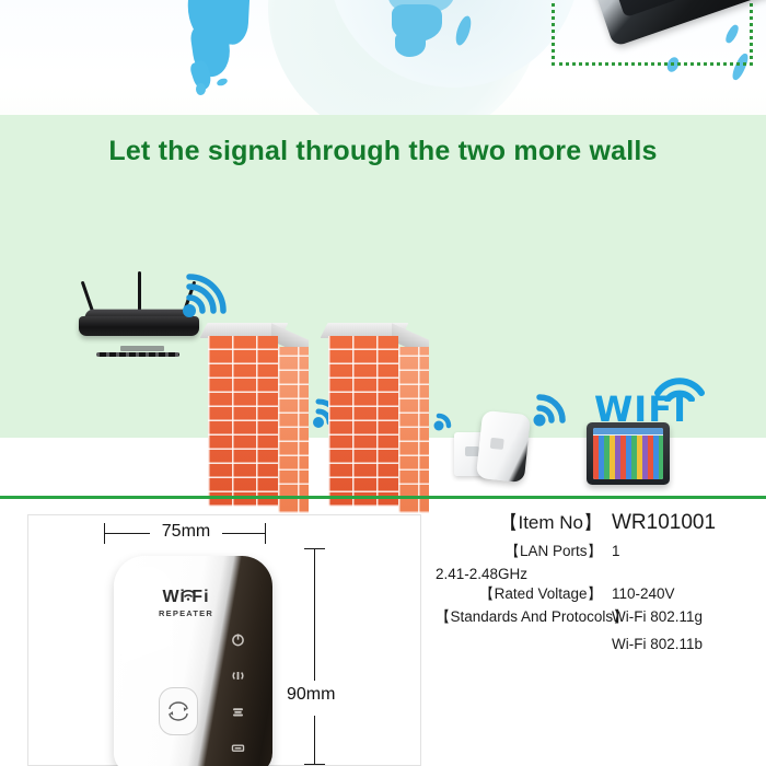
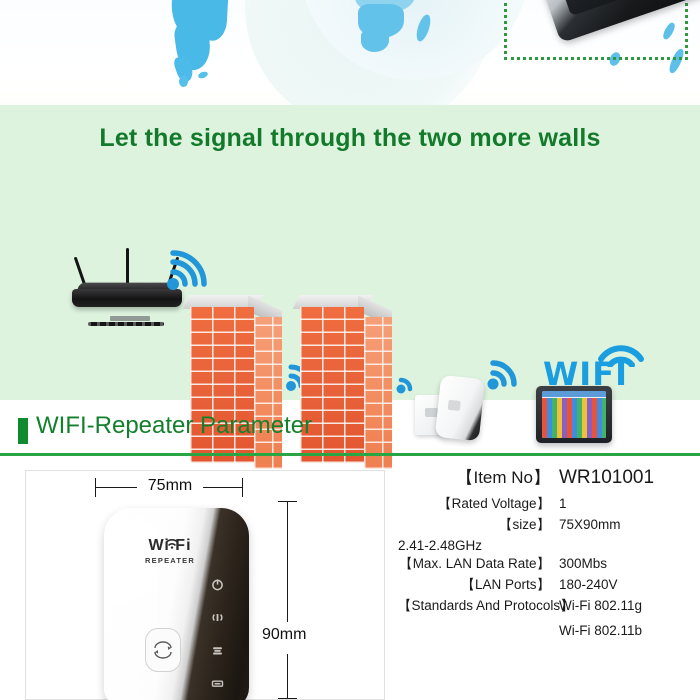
  Let the signal through the two more walls
  WIFI
+ WIFI-Repeater Parameter
  75mm
  90mm
  Wi Fi
  REPEATER
  【Item No】
  WR101001
- 【LAN Ports】
+ 【Rated Voltage】
  1
+ 【size】
+ 75X90mm
  2.41-2.48GHz
+ 【Max. LAN Data Rate】
+ 300Mbs
- 【Rated Voltage】
+ 【LAN Ports】
- 110-240V
+ 180-240V
  【Standards And Protocols
  Wi-Fi 802.11g
  Wi-Fi 802.11b
